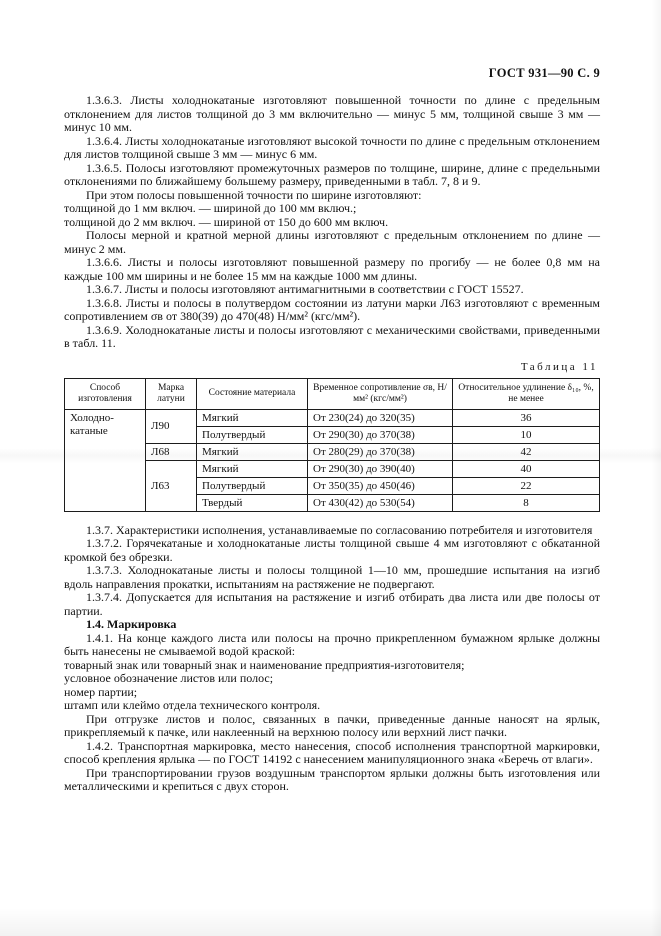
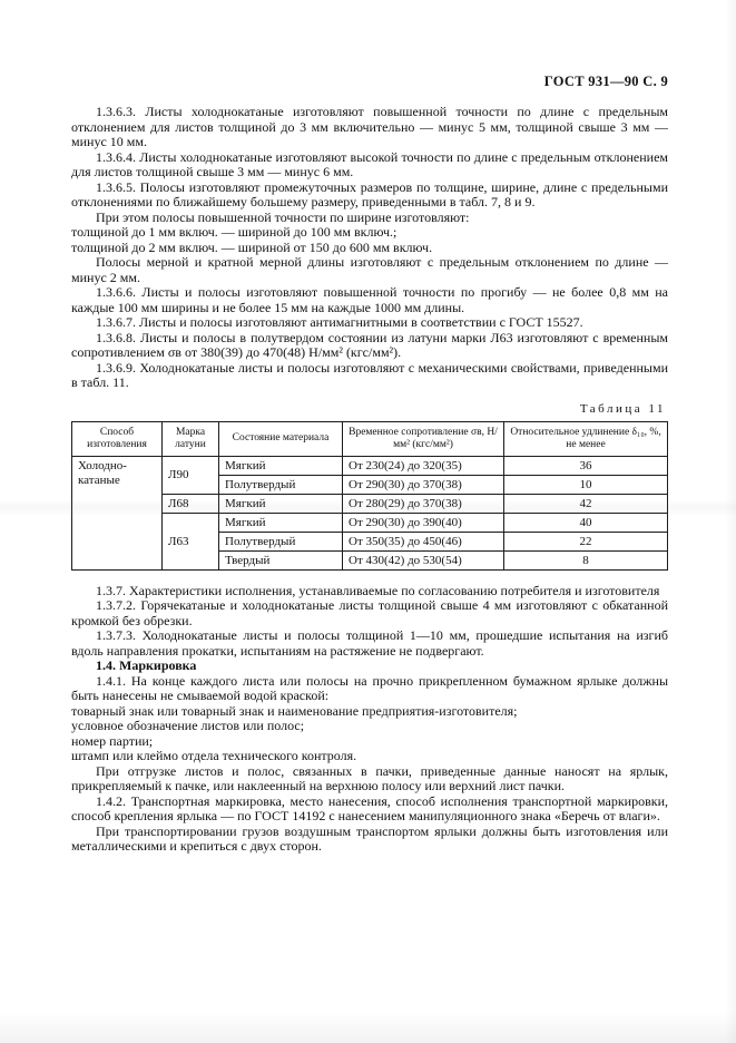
  ГОСТ 931—90 С. 9
  1.3.6.3. Листы холоднокатаные изготовляют повышенной точности по длине с предельным отклонением для листов толщиной до 3 мм включительно — минус 5 мм, толщиной свыше 3 мм — минус 10 мм.
  1.3.6.4. Листы холоднокатаные изготовляют высокой точности по длине с предельным отклонением для листов толщиной свыше 3 мм — минус 6 мм.
  1.3.6.5. Полосы изготовляют промежуточных размеров по толщине, ширине, длине с предельными отклонениями по ближайшему большему размеру, приведенными в табл. 7, 8 и 9.
  При этом полосы повышенной точности по ширине изготовляют:
  толщиной до 1 мм включ. — шириной до 100 мм включ.;
  толщиной до 2 мм включ. — шириной от 150 до 600 мм включ.
  Полосы мерной и кратной мерной длины изготовляют с предельным отклонением по длине — минус 2 мм.
- 1.3.6.6. Листы и полосы изготовляют повышенной размеру по прогибу — не более 0,8 мм на каждые 100 мм ширины и не более 15 мм на каждые 1000 мм длины.
+ 1.3.6.6. Листы и полосы изготовляют повышенной точности по прогибу — не более 0,8 мм на каждые 100 мм ширины и не более 15 мм на каждые 1000 мм длины.
  1.3.6.7. Листы и полосы изготовляют антимагнитными в соответствии с ГОСТ 15527.
  1.3.6.8. Листы и полосы в полутвердом состоянии из латуни марки Л63 изготовляют с временным сопротивлением σв от 380(39) до 470(48) Н/мм² (кгс/мм²).
  1.3.6.9. Холоднокатаные листы и полосы изготовляют с механическими свойствами, приведенными в табл. 11.
  Таблица 11
  Способ изготовления	Марка латуни	Состояние материала	Временное сопротивление σв, Н/мм² (кгс/мм²)	Относительное удлинение δ₁₀, %, не менее
  Холодно-катаные	Л90	Мягкий	От 230(24) до 320(35)	36
  Полутвердый	От 290(30) до 370(38)	10
  Л63	Мягкий	От 290(30) до 390(40)	40
  Полутвердый	От 350(35) до 450(46)	22
  Твердый	От 430(42) до 530(54)	8
  1.3.7. Характеристики исполнения, устанавливаемые по согласованию потребителя и изготовителя
  1.3.7.2. Горячекатаные и холоднокатаные листы толщиной свыше 4 мм изготовляют с обкатанной кромкой без обрезки.
  1.3.7.3. Холоднокатаные листы и полосы толщиной 1—10 мм, прошедшие испытания на изгиб вдоль направления прокатки, испытаниям на растяжение не подвергают.
- 1.3.7.4. Допускается для испытания на растяжение и изгиб отбирать два листа или две полосы от партии.
  1.4. Маркировка
  1.4.1. На конце каждого листа или полосы на прочно прикрепленном бумажном ярлыке должны быть нанесены не смываемой водой краской:
  товарный знак или товарный знак и наименование предприятия-изготовителя;
  условное обозначение листов или полос;
  номер партии;
  штамп или клеймо отдела технического контроля.
  При отгрузке листов и полос, связанных в пачки, приведенные данные наносят на ярлык, прикрепляемый к пачке, или наклеенный на верхнюю полосу или верхний лист пачки.
  1.4.2. Транспортная маркировка, место нанесения, способ исполнения транспортной маркировки, способ крепления ярлыка — по ГОСТ 14192 с нанесением манипуляционного знака «Беречь от влаги».
  При транспортировании грузов воздушным транспортом ярлыки должны быть изготовления или металлическими и крепиться с двух сторон.
